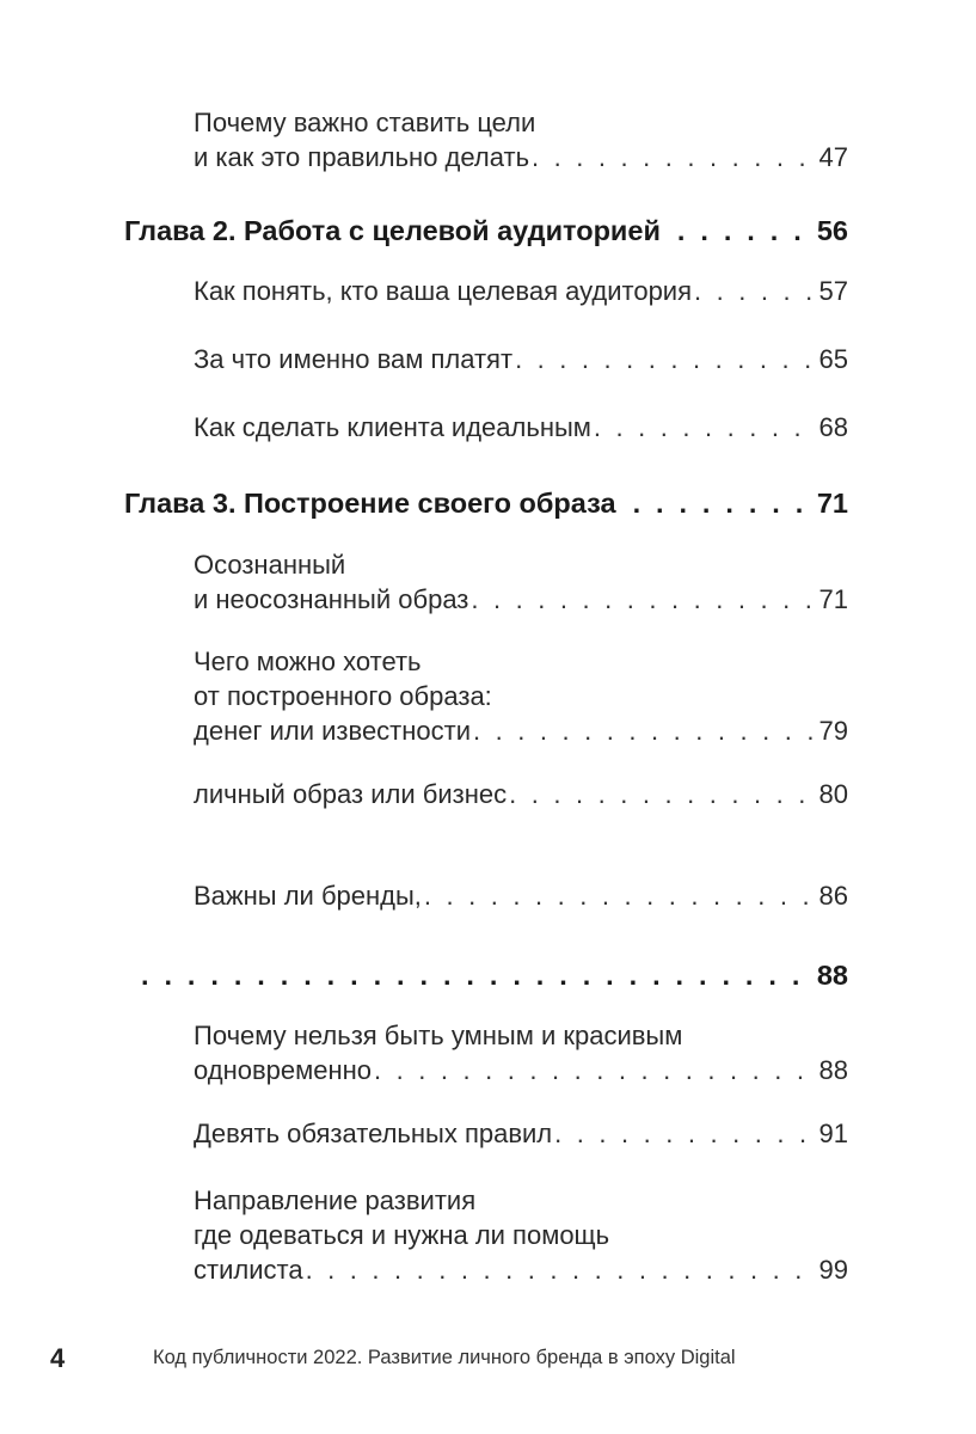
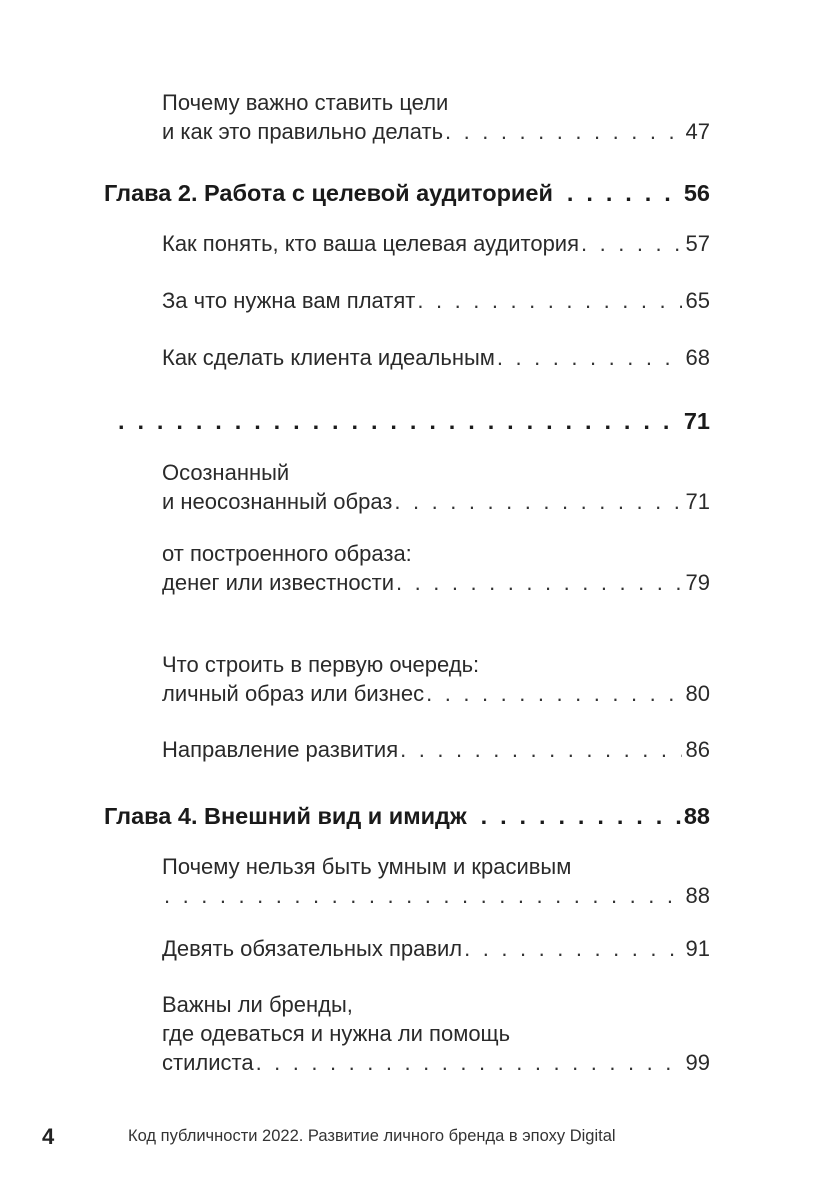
  Почему важно ставить цели
  и как это правильно делать
  47
  Глава 2. Работа с целевой аудиторией
  56
  Как понять, кто ваша целевая аудитория
  57
- За что именно вам платят
+ За что нужна вам платят
  65
  Как сделать клиента идеальным
  68
- Глава 3. Построение своего образа
  71
  Осознанный
  и неосознанный образ
  71
- Чего можно хотеть
  от построенного образа:
  денег или известности
  79
+ Что строить в первую очередь:
  личный образ или бизнес
  80
- Важны ли бренды,
+ Направление развития
  86
+ Глава 4. Внешний вид и имидж
  88
  Почему нельзя быть умным и красивым
- одновременно
  88
  Девять обязательных правил
  91
- Направление развития
+ Важны ли бренды,
  где одеваться и нужна ли помощь
  стилиста
  99
  4
  Код публичности 2022. Развитие личного бренда в эпоху Digital
